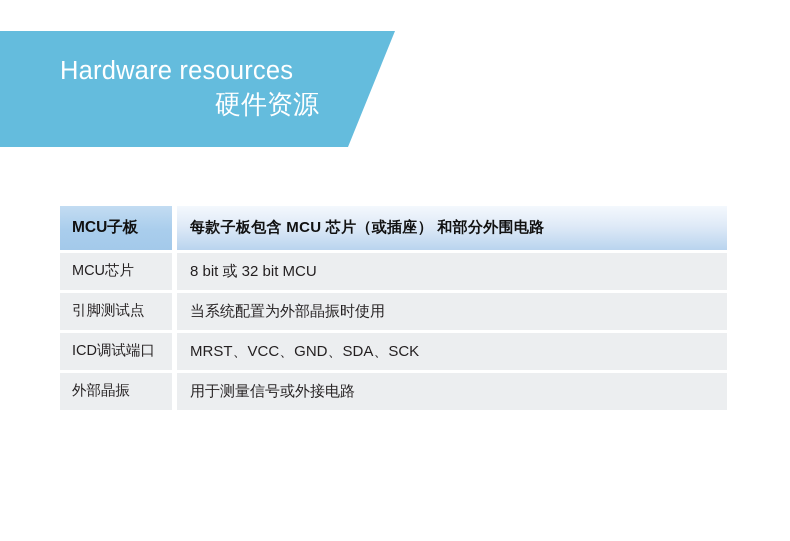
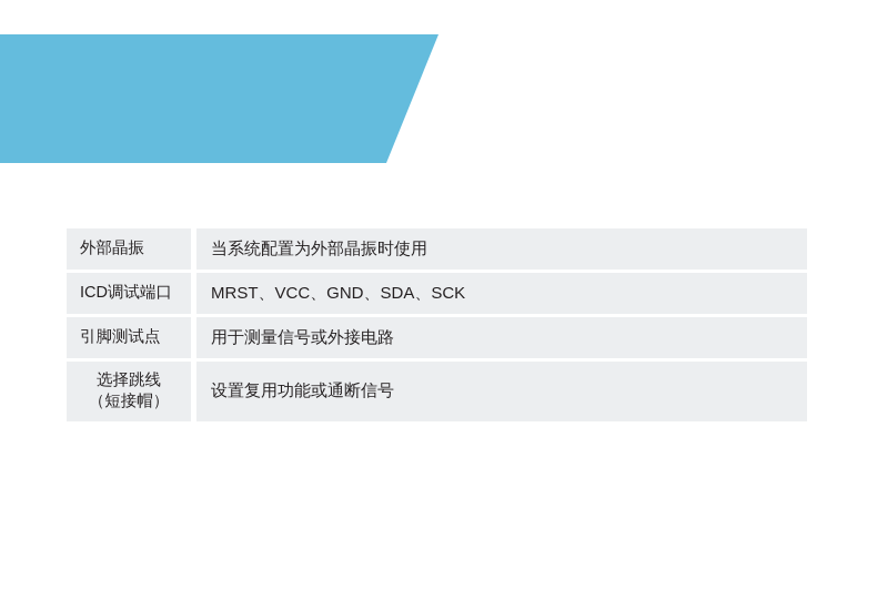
- Hardware resources
- 硬件资源
- MCU子板	每款子板包含 MCU 芯片（或插座） 和部分外围电路
- MCU芯片	8 bit 或 32 bit MCU
- 引脚测试点	当系统配置为外部晶振时使用
+ 外部晶振	当系统配置为外部晶振时使用
  ICD调试端口	MRST、VCC、GND、SDA、SCK
- 外部晶振	用于测量信号或外接电路
+ 引脚测试点	用于测量信号或外接电路
+ 选择跳线 （短接帽）	设置复用功能或通断信号
